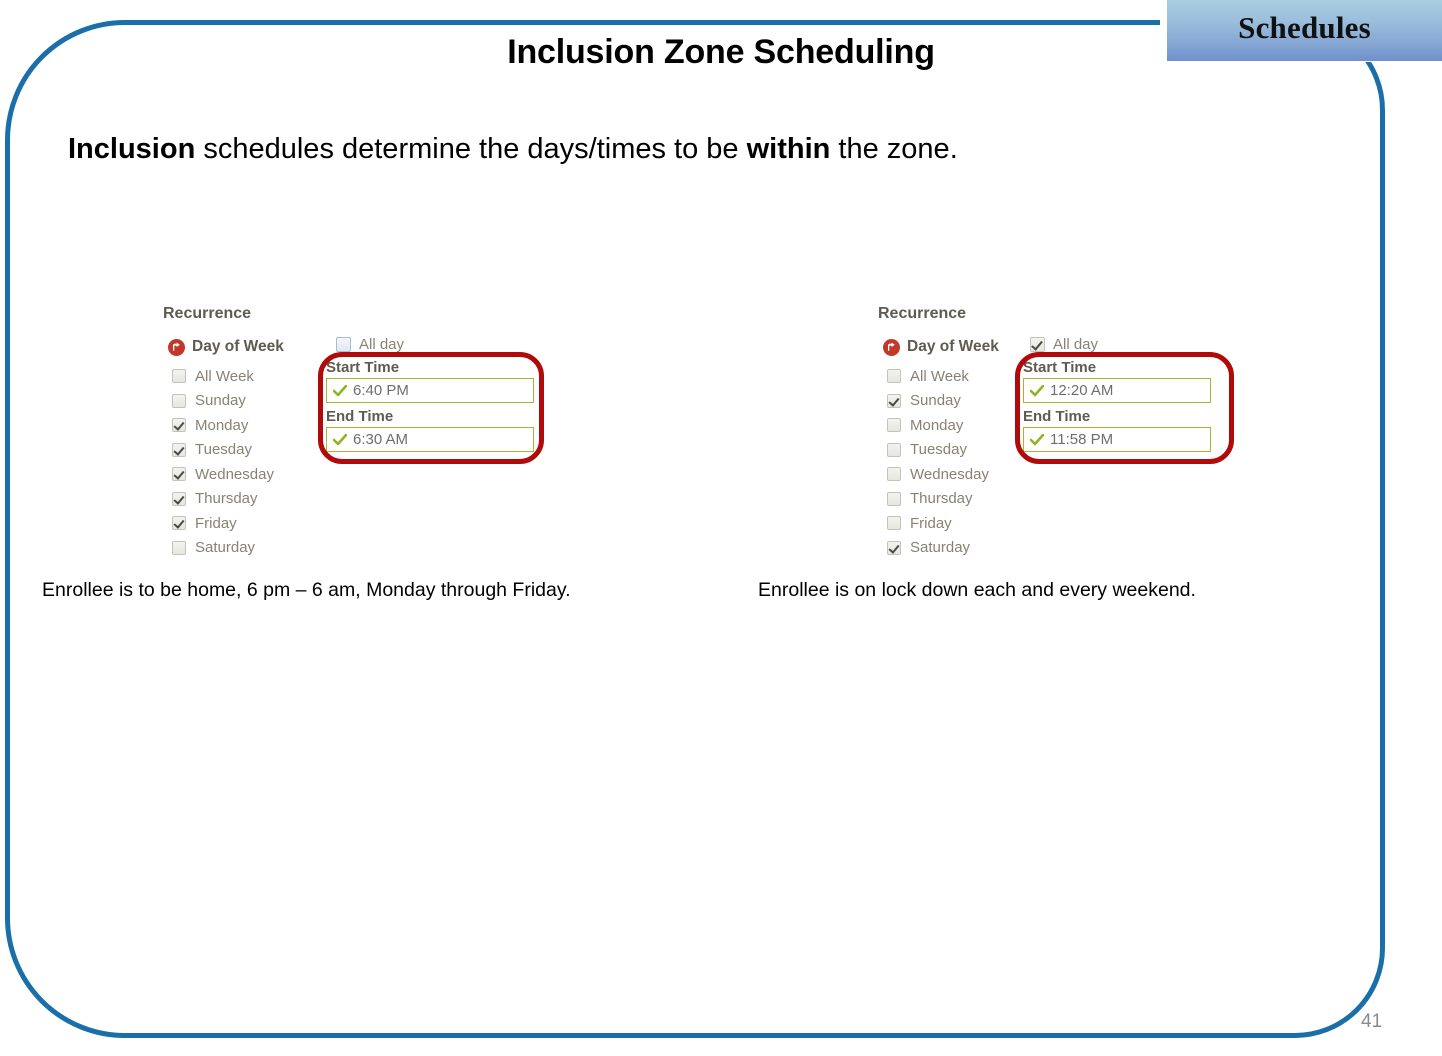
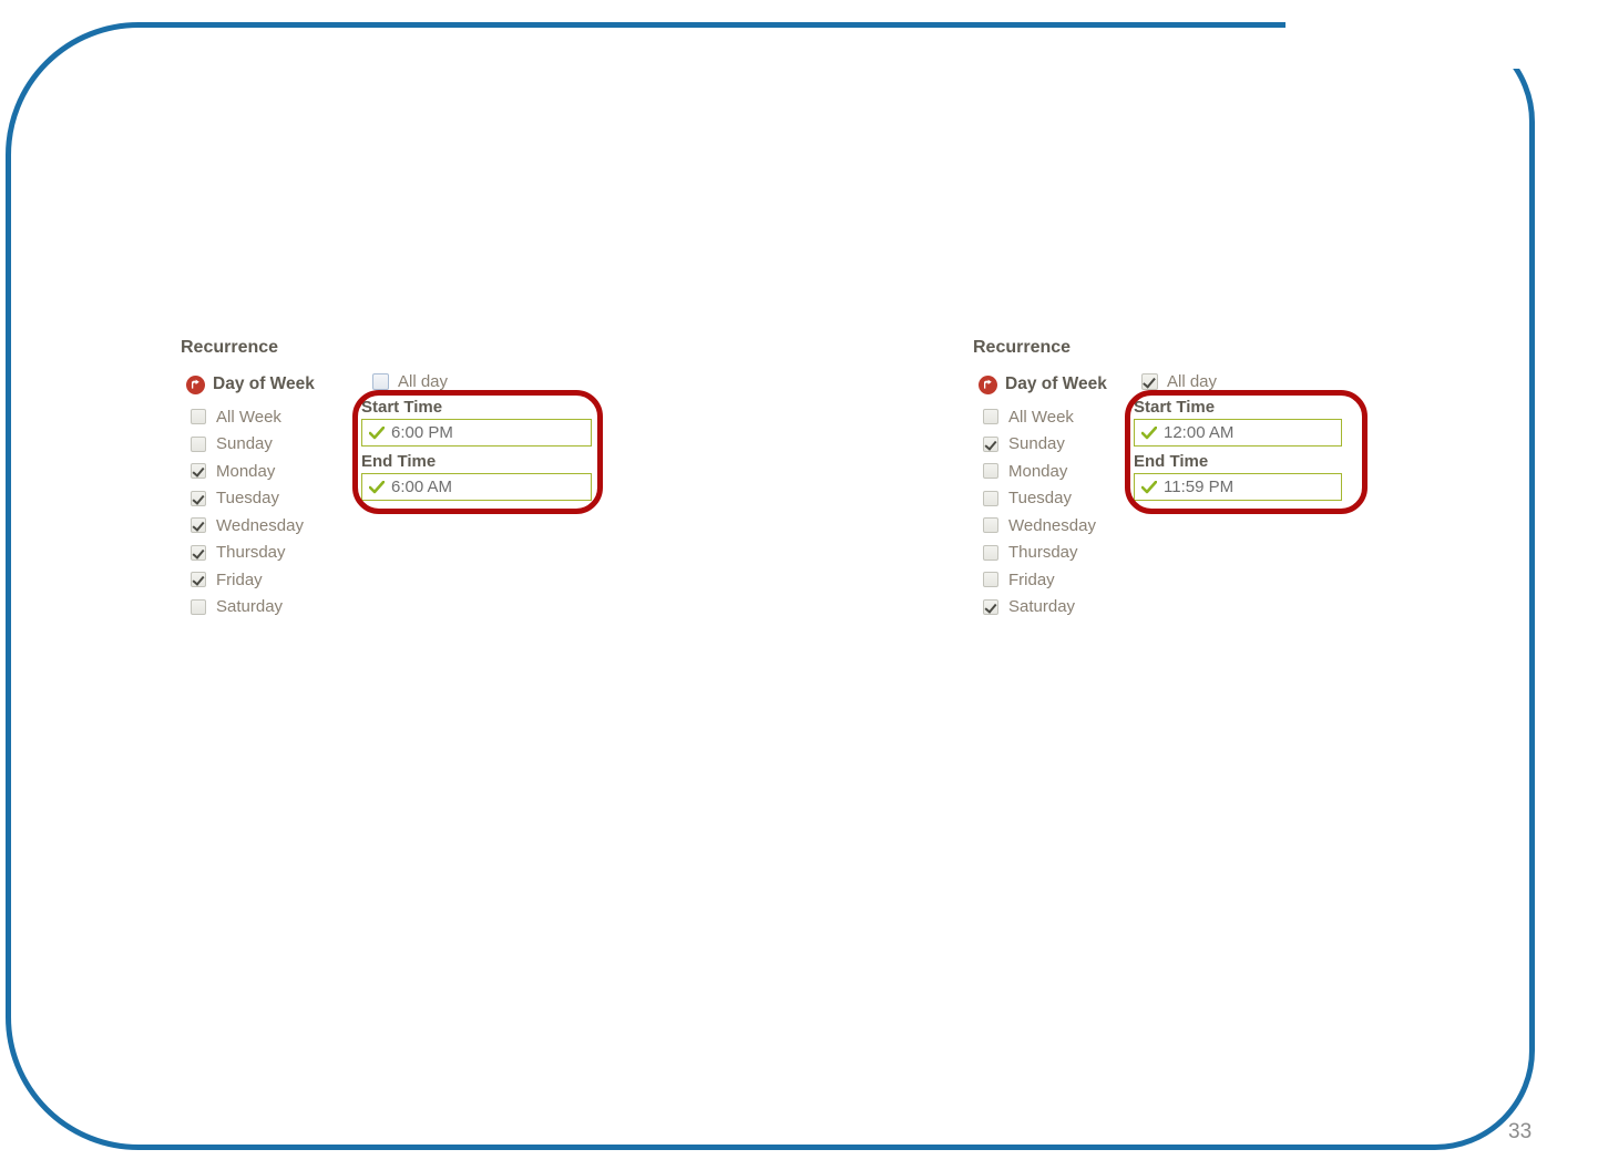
- Schedules
- Inclusion Zone Scheduling
- Inclusion schedules determine the days/times to be within the zone.
  Recurrence
  Day of Week
  All Week
  Sunday
  Monday
  Tuesday
  Wednesday
  Thursday
  Friday
  Saturday
  All day
  Start Time
- 6:40 PM
+ 6:00 PM
  End Time
- 6:30 AM
+ 6:00 AM
  Recurrence
  Day of Week
  All Week
  Sunday
  Monday
  Tuesday
  Wednesday
  Thursday
  Friday
  Saturday
  All day
  Start Time
- 12:20 AM
+ 12:00 AM
  End Time
- 11:58 PM
+ 11:59 PM
- Enrollee is to be home, 6 pm – 6 am, Monday through Friday.
- Enrollee is on lock down each and every weekend.
- 41
+ 33
